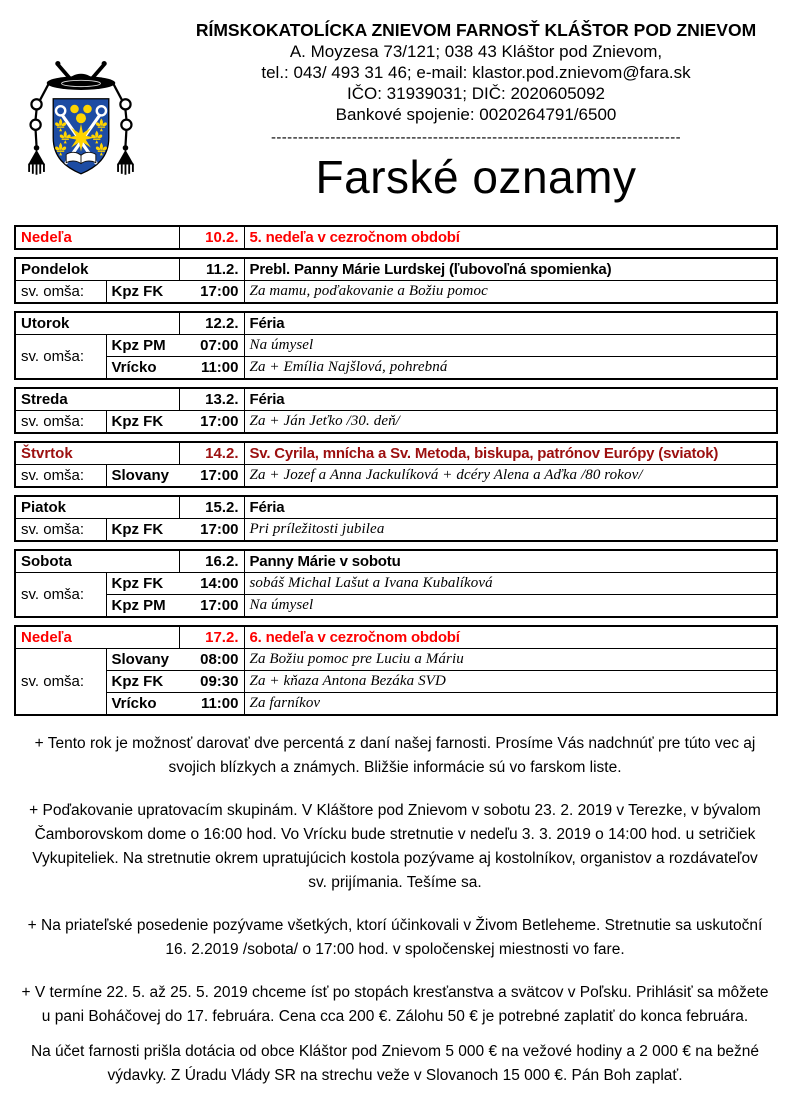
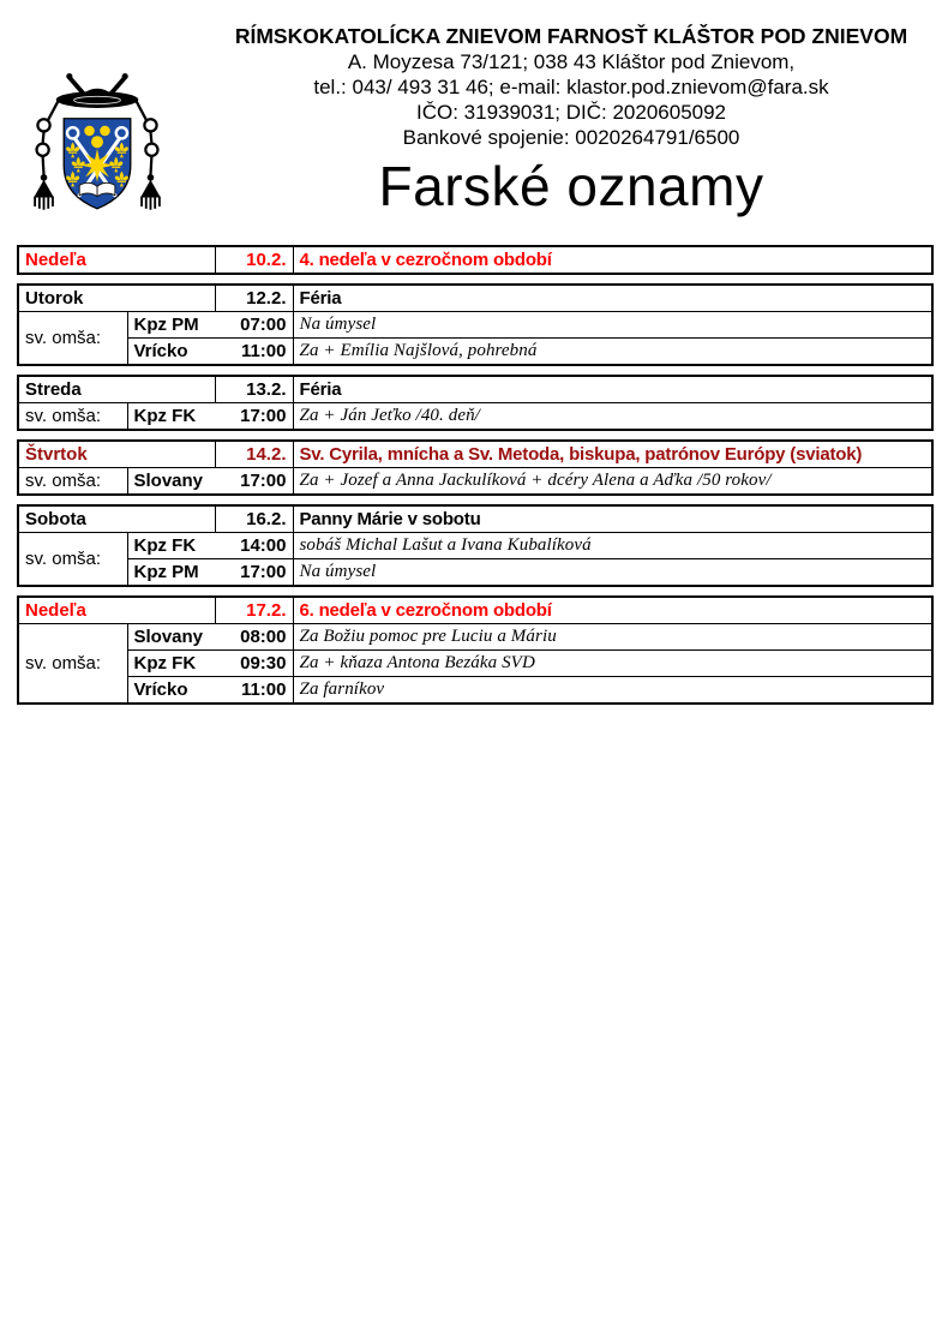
  RÍMSKOKATOLÍCKA ZNIEVOM FARNOSŤ KLÁŠTOR POD ZNIEVOM
  A. Moyzesa 73/121; 038 43 Kláštor pod Znievom,
  tel.: 043/ 493 31 46; e-mail: klastor.pod.znievom@fara.sk
  IČO: 31939031; DIČ: 2020605092
  Bankové spojenie: 0020264791/6500
- ----------------------------------------------------------------------------
  Farské oznamy
- Nedeľa	10.2.	5. nedeľa v cezročnom období
+ Nedeľa	10.2.	4. nedeľa v cezročnom období
- Pondelok	11.2.	Prebl. Panny Márie Lurdskej (ľubovoľná spomienka)
- sv. omša:	Kpz FK 17:00	Za mamu, poďakovanie a Božiu pomoc
  Utorok	12.2.	Féria
  sv. omša:	Kpz PM 07:00	Na úmysel
  Vrícko 11:00	Za + Emília Najšlová, pohrebná
  Streda	13.2.	Féria
- sv. omša:	Kpz FK 17:00	Za + Ján Jeťko /30. deň/
+ sv. omša:	Kpz FK 17:00	Za + Ján Jeťko /40. deň/
  Štvrtok	14.2.	Sv. Cyrila, mnícha a Sv. Metoda, biskupa, patrónov Európy (sviatok)
- sv. omša:	Slovany 17:00	Za + Jozef a Anna Jackulíková + dcéry Alena a Aďka /80 rokov/
+ sv. omša:	Slovany 17:00	Za + Jozef a Anna Jackulíková + dcéry Alena a Aďka /50 rokov/
- Piatok	15.2.	Féria
- sv. omša:	Kpz FK 17:00	Pri príležitosti jubilea
  Sobota	16.2.	Panny Márie v sobotu
  sv. omša:	Kpz FK 14:00	sobáš Michal Lašut a Ivana Kubalíková
  Kpz PM 17:00	Na úmysel
  Nedeľa	17.2.	6. nedeľa v cezročnom období
  sv. omša:	Slovany 08:00	Za Božiu pomoc pre Luciu a Máriu
  Kpz FK 09:30	Za + kňaza Antona Bezáka SVD
  Vrícko 11:00	Za farníkov
- + Tento rok je možnosť darovať dve percentá z daní našej farnosti. Prosíme Vás nadchnúť pre túto vec aj
- svojich blízkych a známych. Bližšie informácie sú vo farskom liste.
- + Poďakovanie upratovacím skupinám. V Kláštore pod Znievom v sobotu 23. 2. 2019 v Terezke, v bývalom
- Čamborovskom dome o 16:00 hod. Vo Vrícku bude stretnutie v nedeľu 3. 3. 2019 o 14:00 hod. u setričiek
- Vykupiteliek. Na stretnutie okrem upratujúcich kostola pozývame aj kostolníkov, organistov a rozdávateľov
- sv. prijímania. Tešíme sa.
- + Na priateľské posedenie pozývame všetkých, ktorí účinkovali v Živom Betleheme. Stretnutie sa uskutoční
- 16. 2.2019 /sobota/ o 17:00 hod. v spoločenskej miestnosti vo fare.
- + V termíne 22. 5. až 25. 5. 2019 chceme ísť po stopách kresťanstva a svätcov v Poľsku. Prihlásiť sa môžete
- u pani Boháčovej do 17. februára. Cena cca 200 €. Zálohu 50 € je potrebné zaplatiť do konca februára.
- Na účet farnosti prišla dotácia od obce Kláštor pod Znievom 5 000 € na vežové hodiny a 2 000 € na bežné
- výdavky. Z Úradu Vlády SR na strechu veže v Slovanoch 15 000 €. Pán Boh zaplať.
